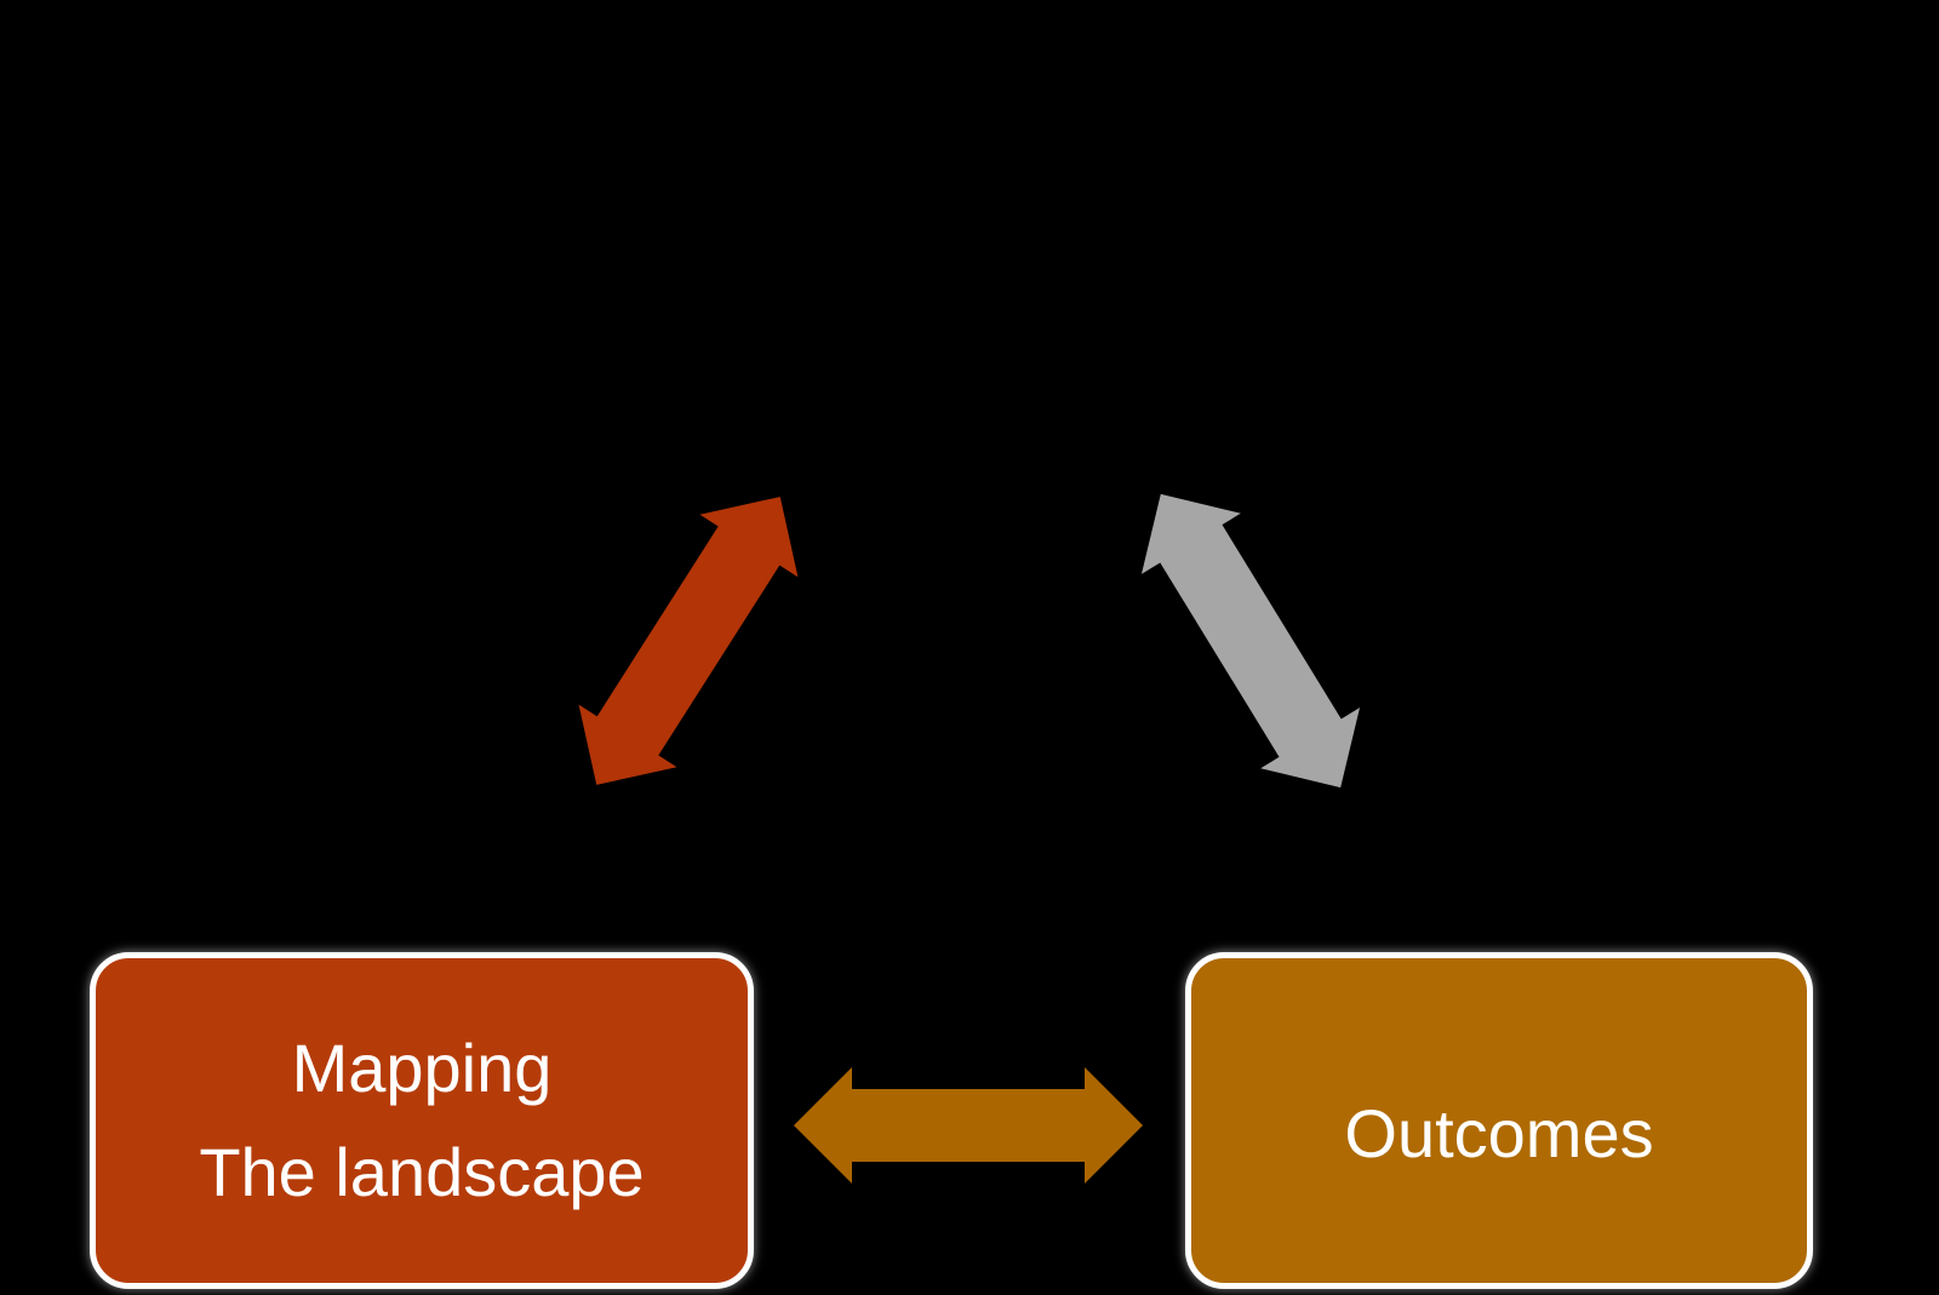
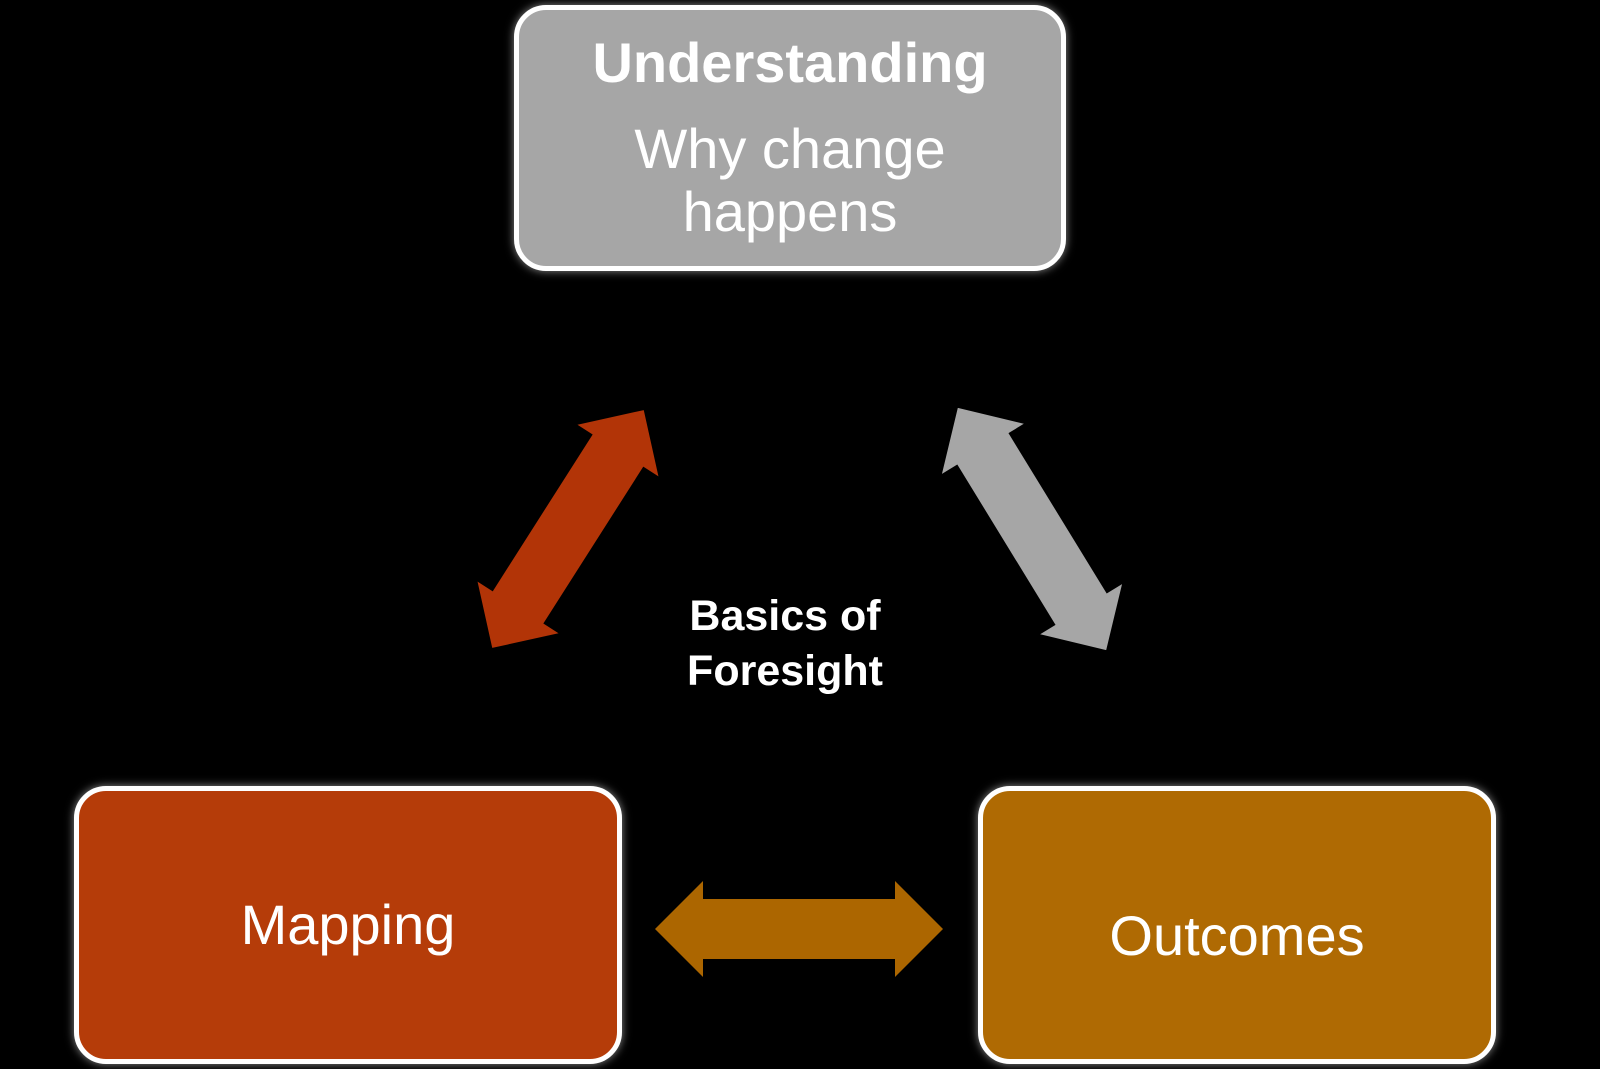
+ Understanding
+ Why change happens
  Mapping
- The landscape
  Outcomes
+ Basics of
+ Foresight
